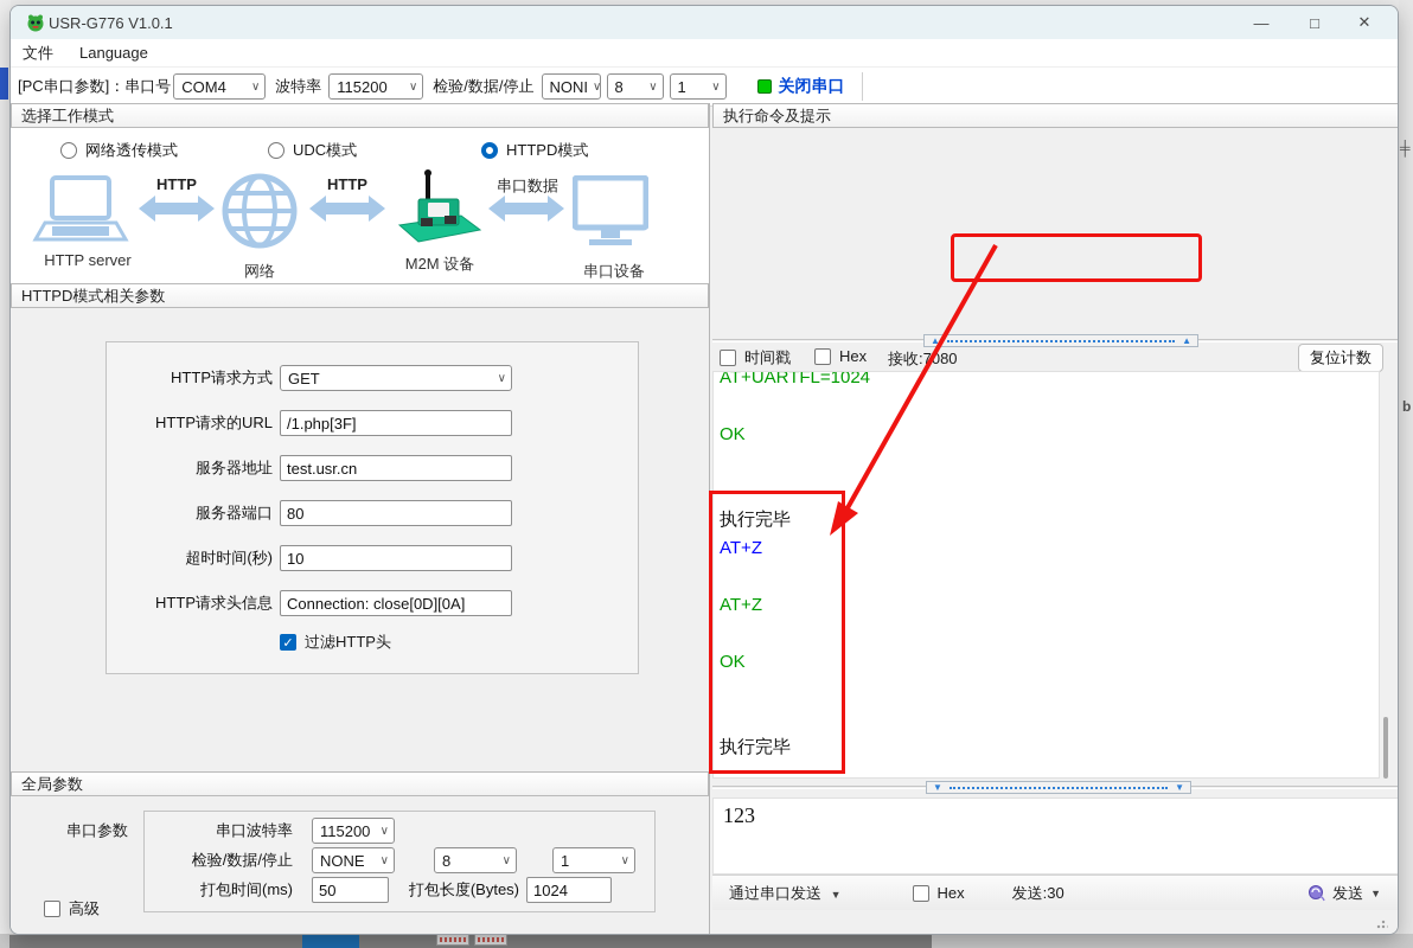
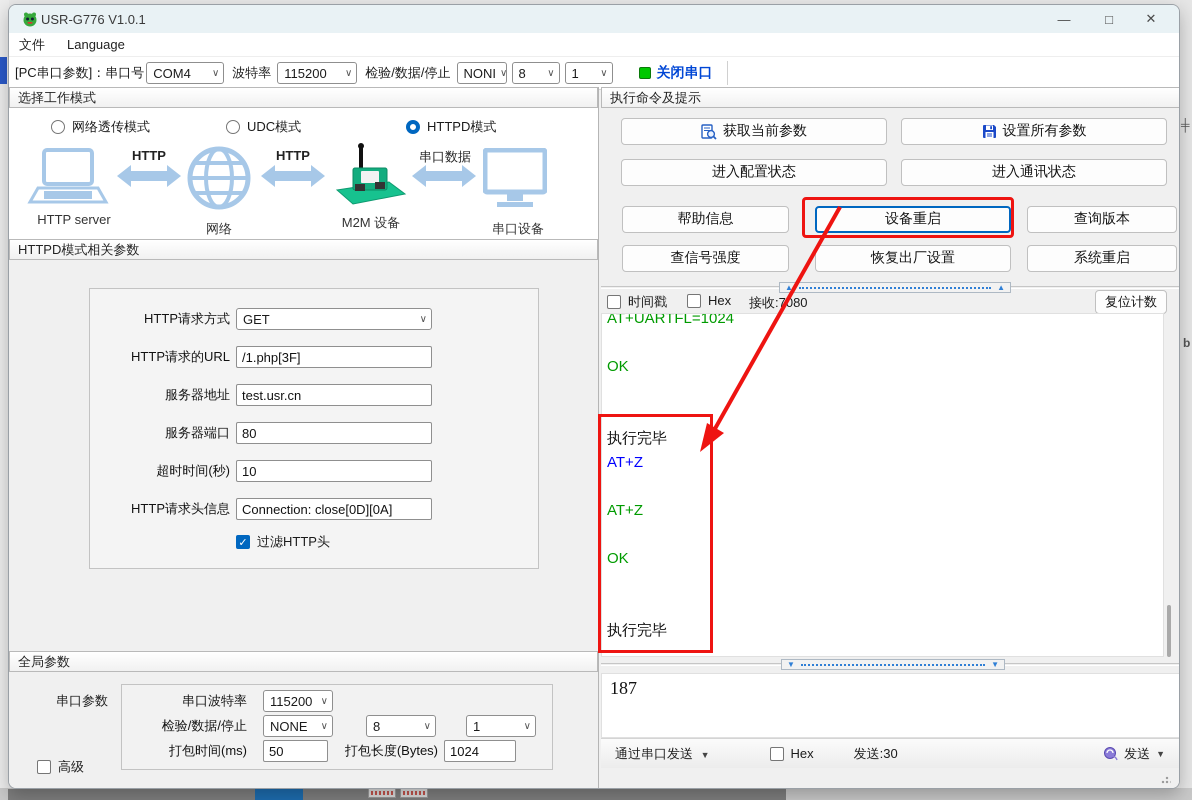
  ╪
  b
  USR-G776 V1.0.1
  —
  □
  ✕
  文件
  Language
  [PC串口参数]：串口号
  COM4
  ∨
  波特率
  115200
  ∨
  检验/数据/停止
  NONI
  ∨
  8
  ∨
  1
  ∨
  关闭串口
  选择工作模式
  网络透传模式
  UDC模式
  HTTPD模式
  HTTP
  HTTP
  串口数据
  HTTP server
  网络
  M2M 设备
  串口设备
  HTTPD模式相关参数
  HTTP请求方式
  GET
  ∨
  HTTP请求的URL
  /1.php[3F]
  服务器地址
  test.usr.cn
  服务器端口
  80
  超时时间(秒)
  10
  HTTP请求头信息
  Connection: close[0D][0A]
  ✓
  过滤HTTP头
  全局参数
  串口参数
  串口波特率
  115200
  ∨
  检验/数据/停止
  NONE
  ∨
  8
  ∨
  1
  ∨
  打包时间(ms)
  50
  打包长度(Bytes)
  1024
  高级
  执行命令及提示
+ 获取当前参数
+ 设置所有参数
+ 进入配置状态
+ 进入通讯状态
+ 帮助信息
+ 设备重启
+ 查询版本
+ 查信号强度
+ 恢复出厂设置
+ 系统重启
  ▲
  ▲
  时间戳
  Hex
  接收:7080
  复位计数
  AT+UARTFL=1024
  OK
  执行完毕
  AT+Z
  AT+Z
  OK
  执行完毕
  ▼
  ▼
- 123
+ 187
  通过串口发送 ▼
  Hex
  发送:30
  发送
  ▼
